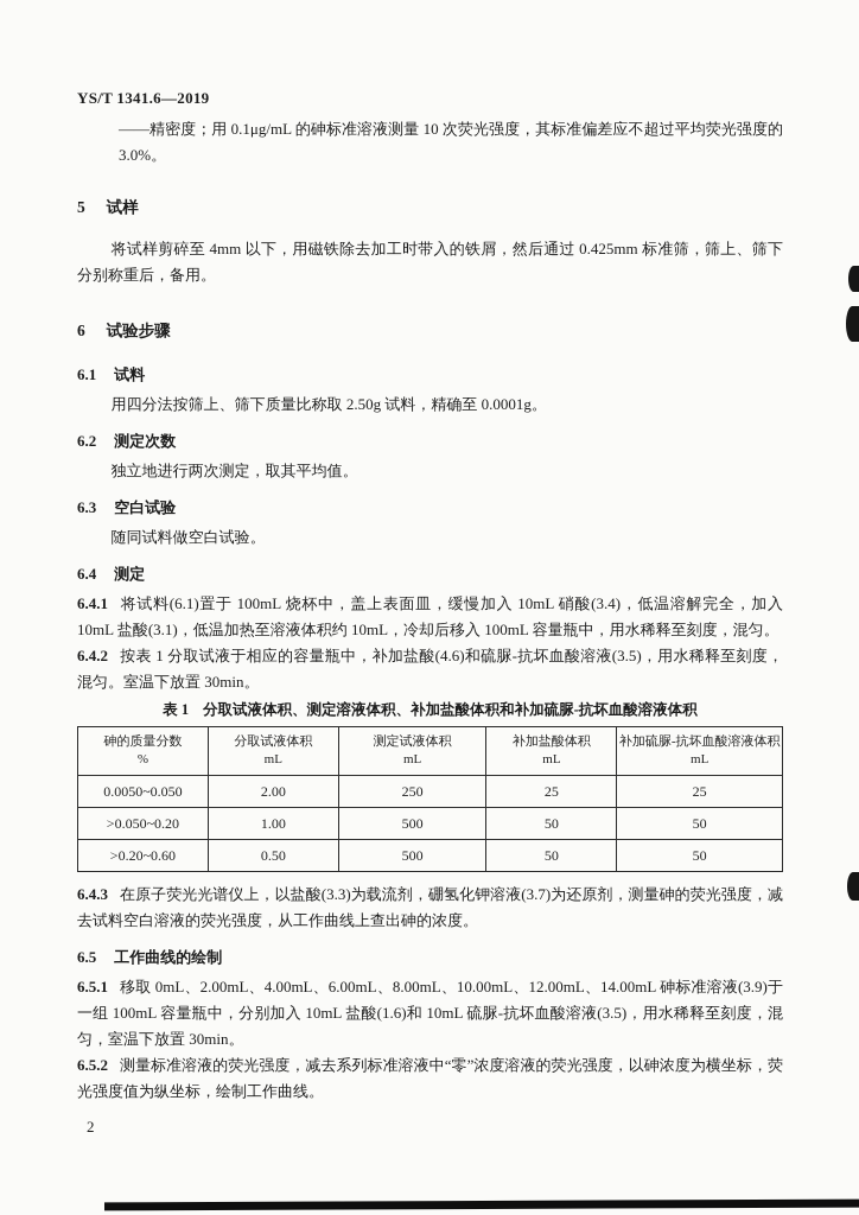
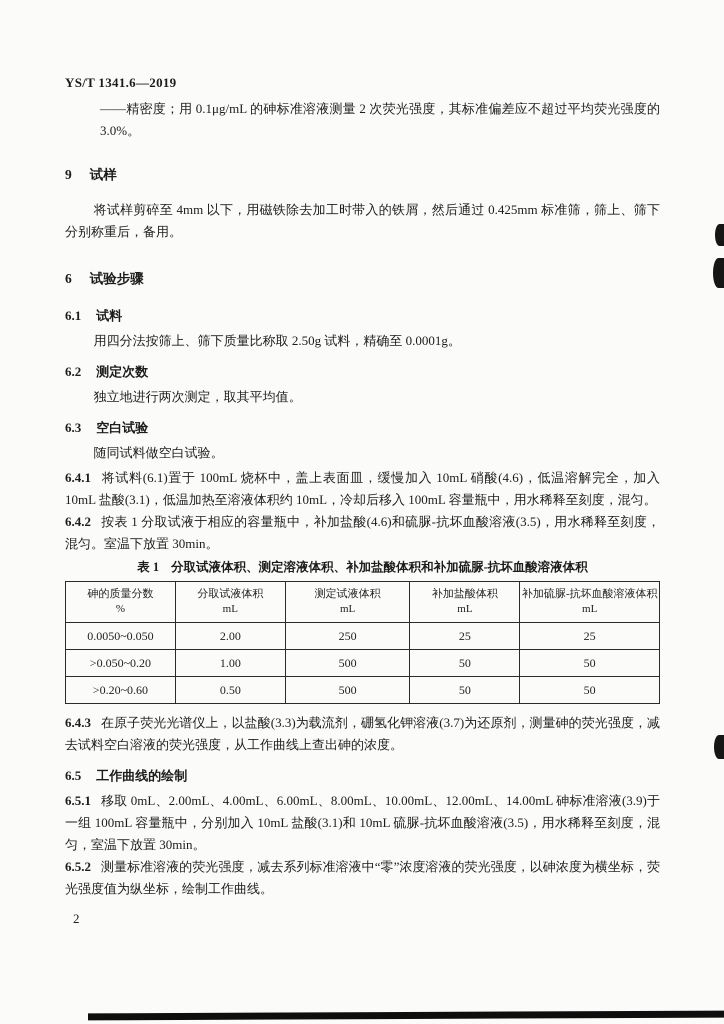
  YS/T 1341.6—2019
- ——精密度；用 0.1μg/mL 的砷标准溶液测量 10 次荧光强度，其标准偏差应不超过平均荧光强度的 3.0%。
+ ——精密度；用 0.1μg/mL 的砷标准溶液测量 2 次荧光强度，其标准偏差应不超过平均荧光强度的 3.0%。
- 5 试样
+ 9 试样
  将试样剪碎至 4mm 以下，用磁铁除去加工时带入的铁屑，然后通过 0.425mm 标准筛，筛上、筛下分别称重后，备用。
  6 试验步骤
  6.1 试料
  用四分法按筛上、筛下质量比称取 2.50g 试料，精确至 0.0001g。
  6.2 测定次数
  独立地进行两次测定，取其平均值。
  6.3 空白试验
  随同试料做空白试验。
- 6.4 测定
- 6.4.1 将试料(6.1)置于 100mL 烧杯中，盖上表面皿，缓慢加入 10mL 硝酸(3.4)，低温溶解完全，加入 10mL 盐酸(3.1)，低温加热至溶液体积约 10mL，冷却后移入 100mL 容量瓶中，用水稀释至刻度，混匀。
+ 6.4.1 将试料(6.1)置于 100mL 烧杯中，盖上表面皿，缓慢加入 10mL 硝酸(4.6)，低温溶解完全，加入 10mL 盐酸(3.1)，低温加热至溶液体积约 10mL，冷却后移入 100mL 容量瓶中，用水稀释至刻度，混匀。
  6.4.2 按表 1 分取试液于相应的容量瓶中，补加盐酸(4.6)和硫脲-抗坏血酸溶液(3.5)，用水稀释至刻度，混匀。室温下放置 30min。
  表 1 分取试液体积、测定溶液体积、补加盐酸体积和补加硫脲-抗坏血酸溶液体积
  砷的质量分数 %	分取试液体积 mL	测定试液体积 mL	补加盐酸体积 mL	补加硫脲-抗坏血酸溶液体积 mL
  0.0050~0.050	2.00	250	25	25
  >0.050~0.20	1.00	500	50	50
  >0.20~0.60	0.50	500	50	50
  6.4.3 在原子荧光光谱仪上，以盐酸(3.3)为载流剂，硼氢化钾溶液(3.7)为还原剂，测量砷的荧光强度，减去试料空白溶液的荧光强度，从工作曲线上查出砷的浓度。
  6.5 工作曲线的绘制
- 6.5.1 移取 0mL、2.00mL、4.00mL、6.00mL、8.00mL、10.00mL、12.00mL、14.00mL 砷标准溶液(3.9)于一组 100mL 容量瓶中，分别加入 10mL 盐酸(1.6)和 10mL 硫脲-抗坏血酸溶液(3.5)，用水稀释至刻度，混匀，室温下放置 30min。
+ 6.5.1 移取 0mL、2.00mL、4.00mL、6.00mL、8.00mL、10.00mL、12.00mL、14.00mL 砷标准溶液(3.9)于一组 100mL 容量瓶中，分别加入 10mL 盐酸(3.1)和 10mL 硫脲-抗坏血酸溶液(3.5)，用水稀释至刻度，混匀，室温下放置 30min。
  6.5.2 测量标准溶液的荧光强度，减去系列标准溶液中“零”浓度溶液的荧光强度，以砷浓度为横坐标，荧光强度值为纵坐标，绘制工作曲线。
  2
